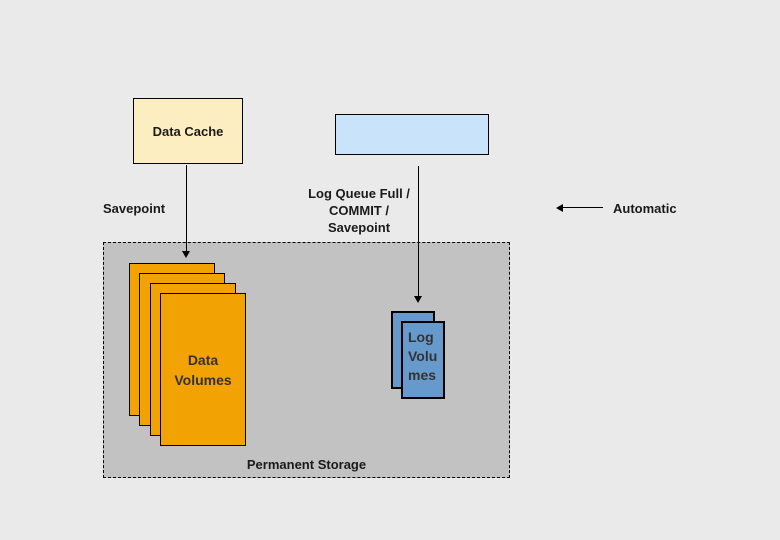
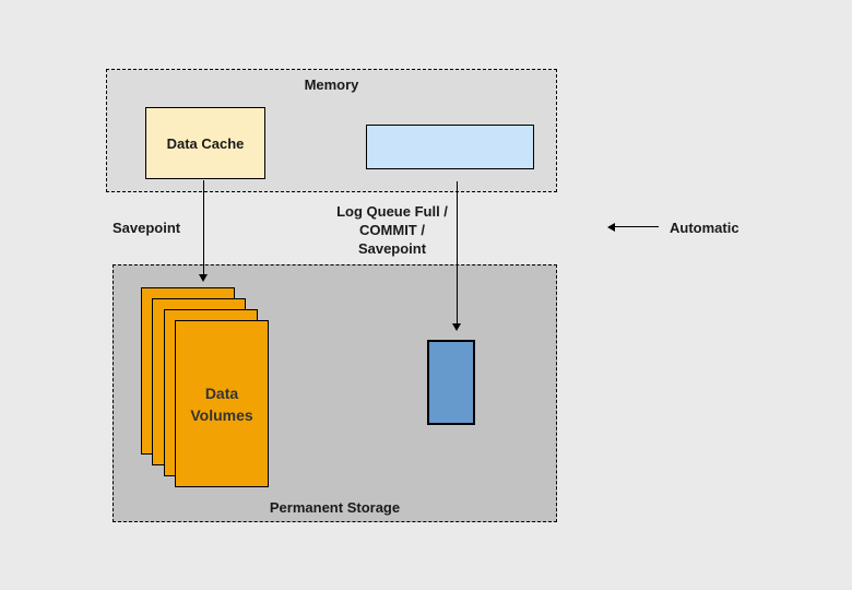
+ Memory
  Data Cache
  Permanent Storage
  Data Volumes
- Log Volumes
  Savepoint
  Log Queue Full /
  COMMIT /
  Savepoint
  Automatic
